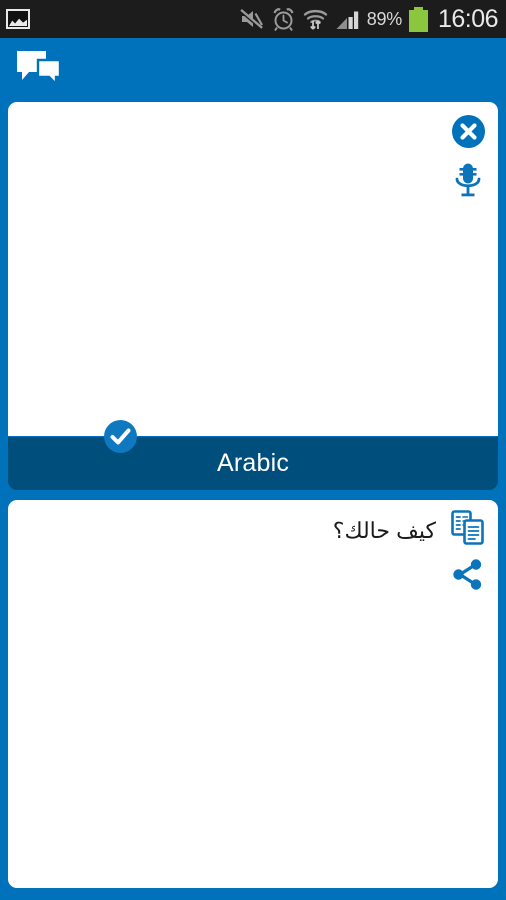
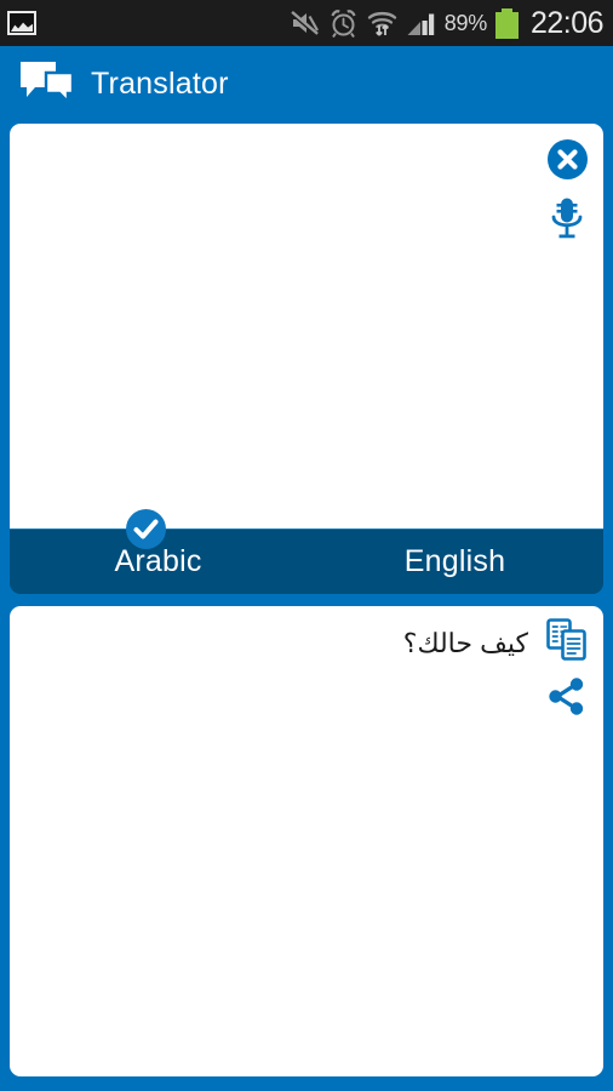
  89%
- 16:06
+ 22:06
+ Translator
  Arabic
+ English
  كيف حالك؟
